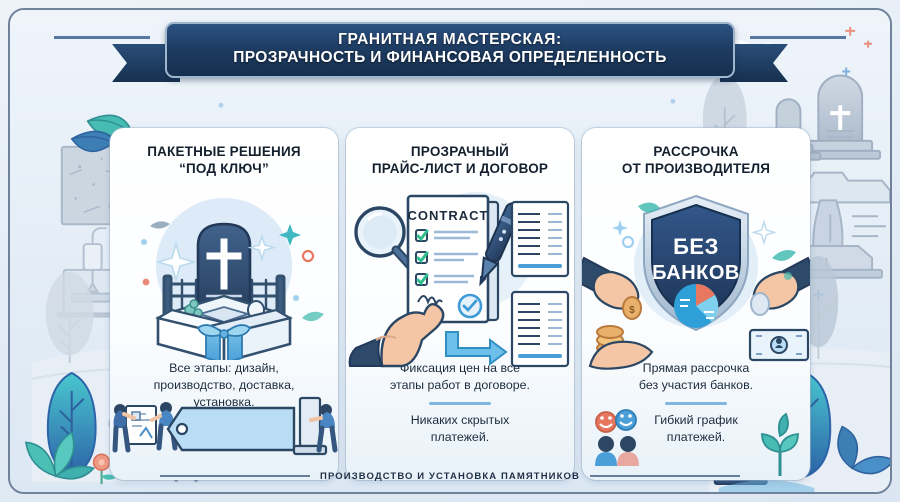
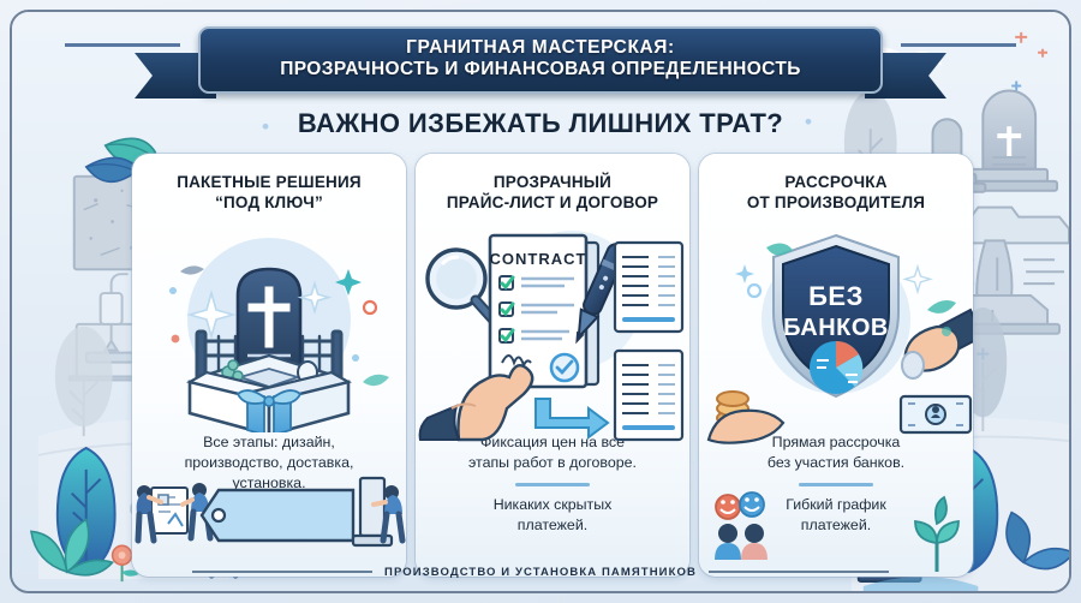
  ГРАНИТНАЯ МАСТЕРСКАЯ:
  ПРОЗРАЧНОСТЬ И ФИНАНСОВАЯ ОПРЕДЕЛЕННОСТЬ
+ ВАЖНО ИЗБЕЖАТЬ ЛИШНИХ ТРАТ?
  ПАКЕТНЫЕ РЕШЕНИЯ
  “ПОД КЛЮЧ”
  Все этапы: дизайн,
  производство, доставка,
  установка.
  ПРОЗРАЧНЫЙ
  ПРАЙС-ЛИСТ И ДОГОВОР
  CONTRACT
  Фиксация цен на все
  этапы работ в договоре.
  Никаких скрытых
  платежей.
  РАССРОЧКА
  ОТ ПРОИЗВОДИТЕЛЯ
  БЕЗ
  БАНКОВ
- $
  Прямая рассрочка
  без участия банков.
  Гибкий график
  платежей.
  ПРОИЗВОДСТВО И УСТАНОВКА ПАМЯТНИКОВ
